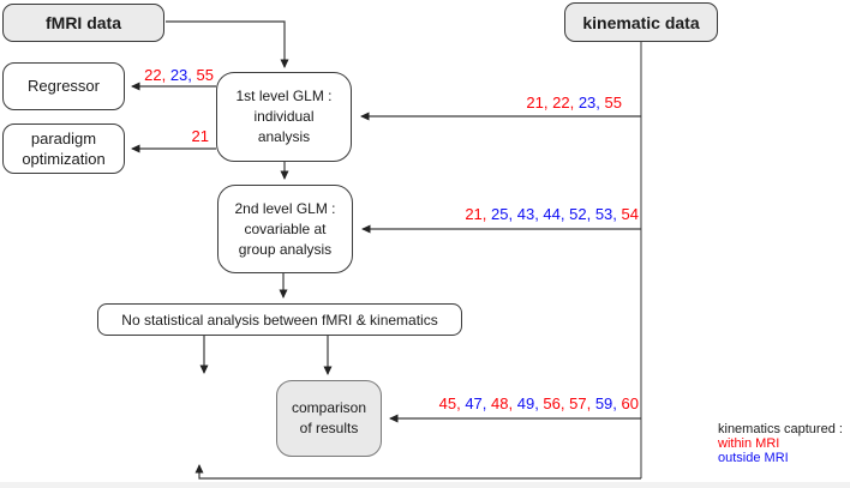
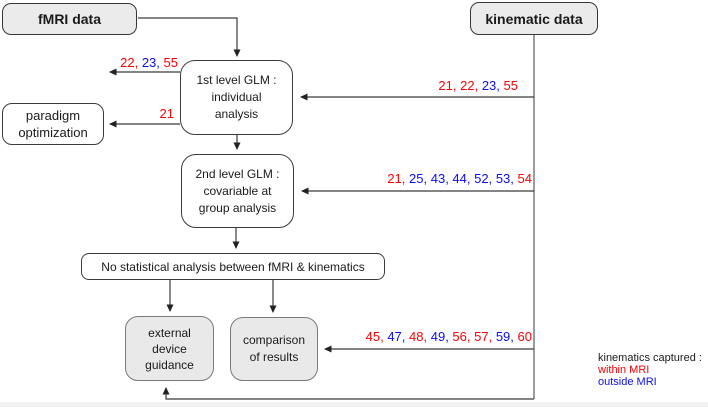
  fMRI data
  kinematic data
- Regressor
  paradigm
  optimization
  1st level GLM :
  individual
  analysis
  2nd level GLM :
  covariable at
  group analysis
  No statistical analysis between fMRI & kinematics
+ external
+ device
+ guidance
  comparison
  of results
  22 23 55
  21
  21 22 23 55
  21 25 43 44 52 53 54
  45 47 48 49 56 57 59 60
  kinematics captured :
  within MRI
  outside MRI
